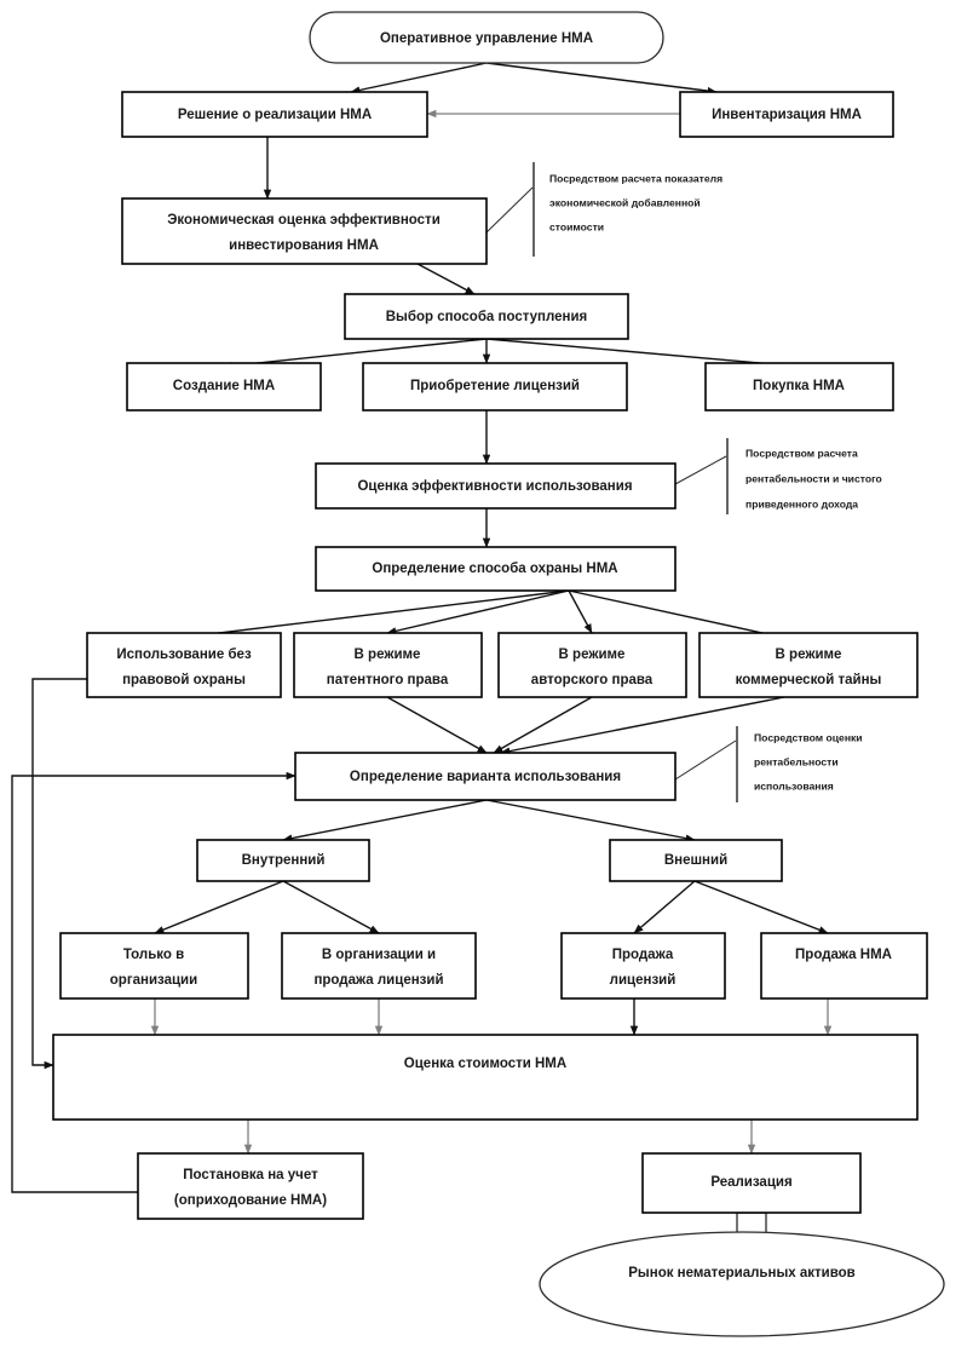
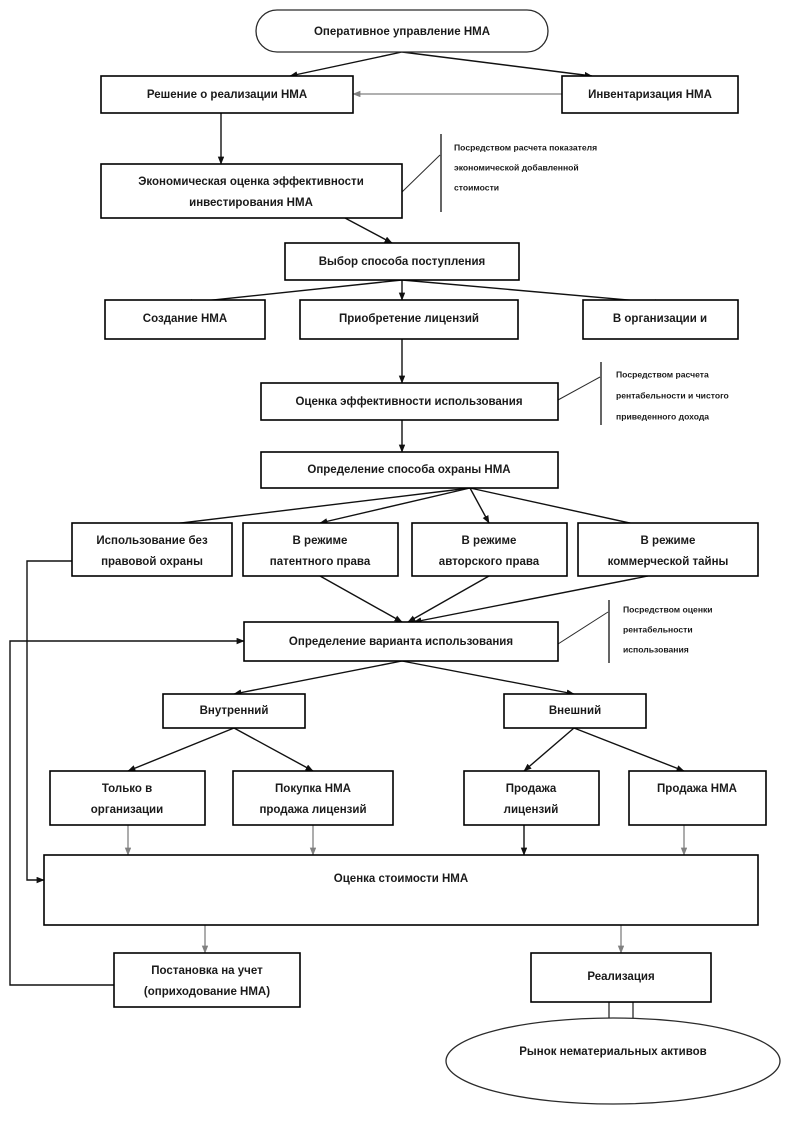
  Оперативное управление НМА
  Решение о реализации НМА
  Инвентаризация НМА
  Экономическая оценка эффективности
  инвестирования НМА
  Выбор способа поступления
  Создание НМА
  Приобретение лицензий
- Покупка НМА
+ В организации и
  Оценка эффективности использования
  Определение способа охраны НМА
  Использование без
  правовой охраны
  В режиме
  патентного права
  В режиме
  авторского права
  В режиме
  коммерческой тайны
  Определение варианта использования
  Внутренний
  Внешний
  Только в
  организации
- В организации и
+ Покупка НМА
  продажа лицензий
  Продажа
  лицензий
  Продажа НМА
  Оценка стоимости НМА
  Постановка на учет
  (оприходование НМА)
  Реализация
  Рынок нематериальных активов
  Посредством расчета показателя
  экономической добавленной
  стоимости
  Посредством расчета
  рентабельности и чистого
  приведенного дохода
  Посредством оценки
  рентабельности
  использования
